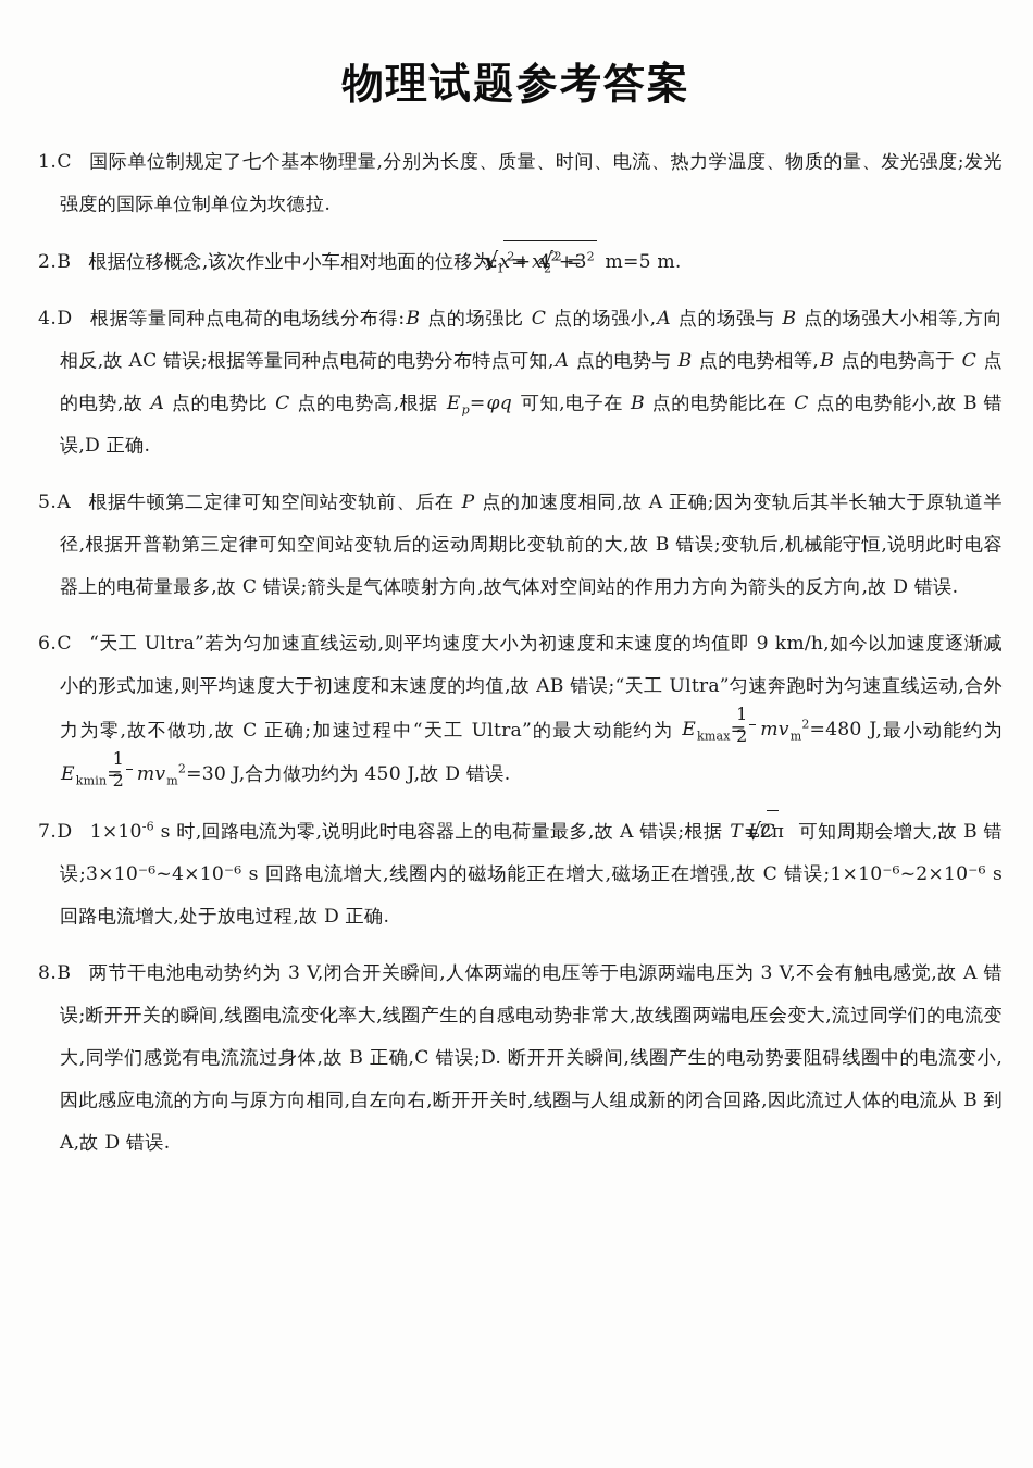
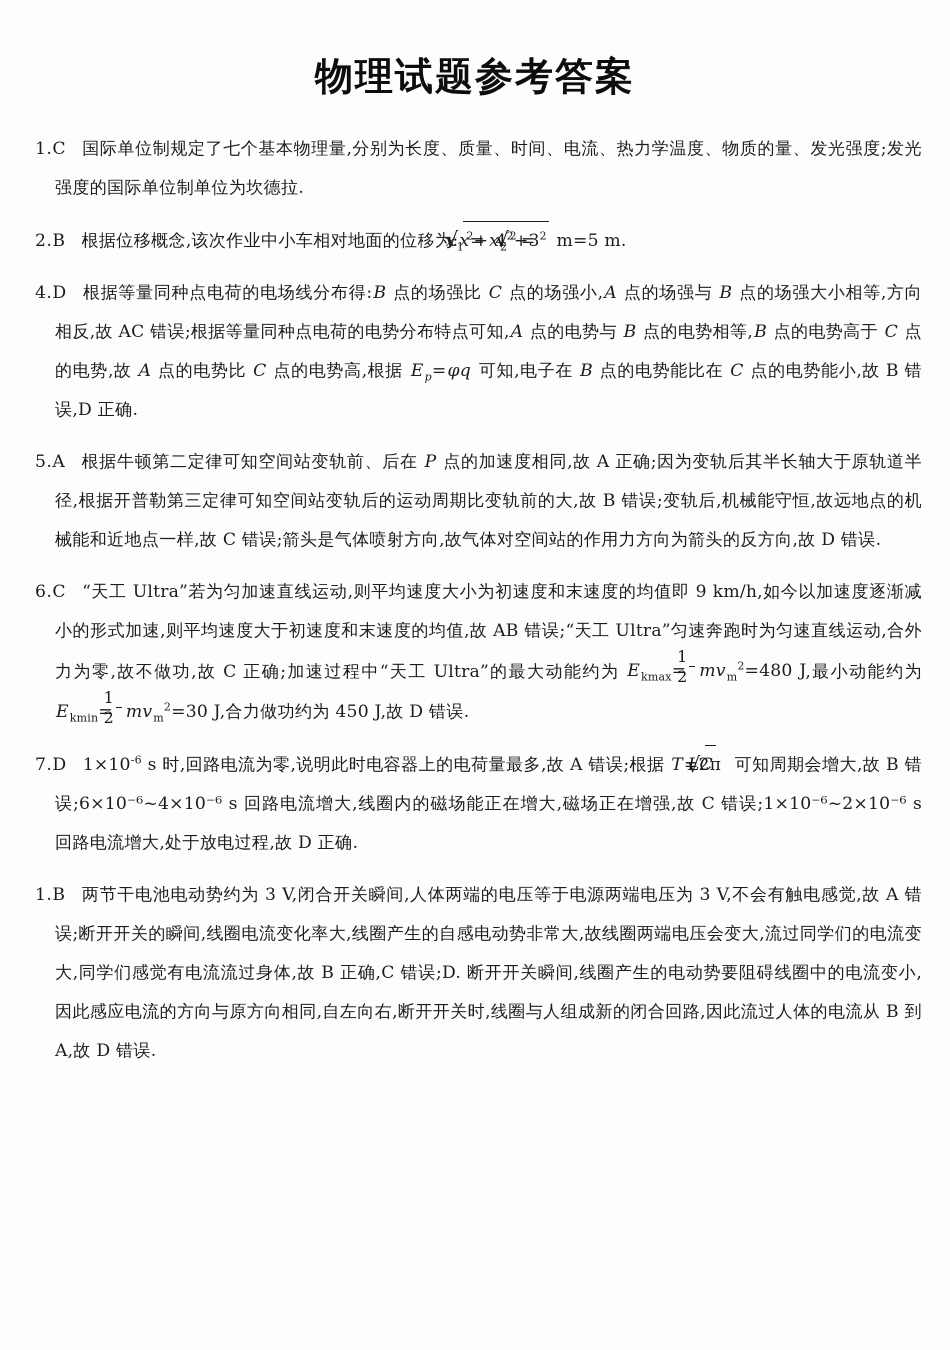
  物理试题参考答案
  1.C 国际单位制规定了七个基本物理量,分别为长度、质量、时间、电流、热力学温度、物质的量、发光强度;发光强度的国际单位制单位为坎德拉.
  2.B 根据位移概念,该次作业中小车相对地面的位移为:x=x1 2+x2 2 =42+32 m=5 m.
  4.D 根据等量同种点电荷的电场线分布得:B 点的场强比 C 点的场强小,A 点的场强与 B 点的场强大小相等,方向相反,故 AC 错误;根据等量同种点电荷的电势分布特点可知,A 点的电势与 B 点的电势相等,B 点的电势高于 C 点的电势,故 A 点的电势比 C 点的电势高,根据 Ep=φq 可知,电子在 B 点的电势能比在 C 点的电势能小,故 B 错误,D 正确.
- 5.A 根据牛顿第二定律可知空间站变轨前、后在 P 点的加速度相同,故 A 正确;因为变轨后其半长轴大于原轨道半径,根据开普勒第三定律可知空间站变轨后的运动周期比变轨前的大,故 B 错误;变轨后,机械能守恒,说明此时电容器上的电荷量最多,故 C 错误;箭头是气体喷射方向,故气体对空间站的作用力方向为箭头的反方向,故 D 错误.
+ 5.A 根据牛顿第二定律可知空间站变轨前、后在 P 点的加速度相同,故 A 正确;因为变轨后其半长轴大于原轨道半径,根据开普勒第三定律可知空间站变轨后的运动周期比变轨前的大,故 B 错误;变轨后,机械能守恒,故远地点的机械能和近地点一样,故 C 错误;箭头是气体喷射方向,故气体对空间站的作用力方向为箭头的反方向,故 D 错误.
  6.C “天工 Ultra”若为匀加速直线运动,则平均速度大小为初速度和末速度的均值即 9 km/h,如今以加速度逐渐减小的形式加速,则平均速度大于初速度和末速度的均值,故 AB 错误;“天工 Ultra”匀速奔跑时为匀速直线运动,合外力为零,故不做功,故 C 正确;加速过程中“天工 Ultra”的最大动能约为 Ekmax=
  1
  2
  mvm2=480 J,最小动能约为 Ekmin=
  1
  2
  mvm2=30 J,合力做功约为 450 J,故 D 错误.
- 7.D 1×10-6 s 时,回路电流为零,说明此时电容器上的电荷量最多,故 A 错误;根据 T=2πLC 可知周期会增大,故 B 错误;3×10⁻⁶~4×10⁻⁶ s 回路电流增大,线圈内的磁场能正在增大,磁场正在增强,故 C 错误;1×10⁻⁶~2×10⁻⁶ s 回路电流增大,处于放电过程,故 D 正确.
+ 7.D 1×10-6 s 时,回路电流为零,说明此时电容器上的电荷量最多,故 A 错误;根据 T=2πLC 可知周期会增大,故 B 错误;6×10⁻⁶~4×10⁻⁶ s 回路电流增大,线圈内的磁场能正在增大,磁场正在增强,故 C 错误;1×10⁻⁶~2×10⁻⁶ s 回路电流增大,处于放电过程,故 D 正确.
- 8.B 两节干电池电动势约为 3 V,闭合开关瞬间,人体两端的电压等于电源两端电压为 3 V,不会有触电感觉,故 A 错误;断开开关的瞬间,线圈电流变化率大,线圈产生的自感电动势非常大,故线圈两端电压会变大,流过同学们的电流变大,同学们感觉有电流流过身体,故 B 正确,C 错误;D. 断开开关瞬间,线圈产生的电动势要阻碍线圈中的电流变小,因此感应电流的方向与原方向相同,自左向右,断开开关时,线圈与人组成新的闭合回路,因此流过人体的电流从 B 到 A,故 D 错误.
+ 1.B 两节干电池电动势约为 3 V,闭合开关瞬间,人体两端的电压等于电源两端电压为 3 V,不会有触电感觉,故 A 错误;断开开关的瞬间,线圈电流变化率大,线圈产生的自感电动势非常大,故线圈两端电压会变大,流过同学们的电流变大,同学们感觉有电流流过身体,故 B 正确,C 错误;D. 断开开关瞬间,线圈产生的电动势要阻碍线圈中的电流变小,因此感应电流的方向与原方向相同,自左向右,断开开关时,线圈与人组成新的闭合回路,因此流过人体的电流从 B 到 A,故 D 错误.
